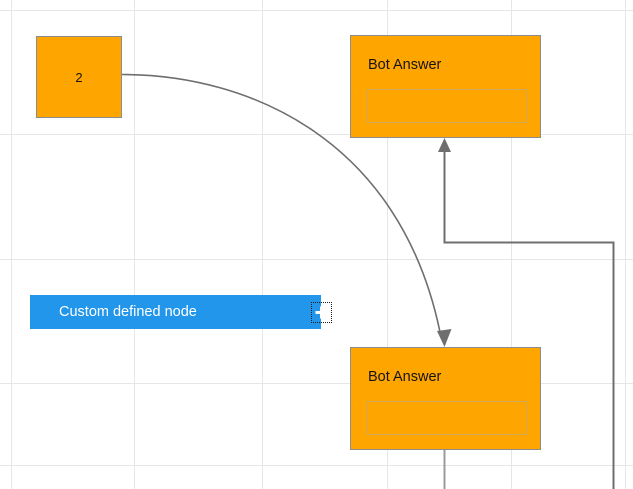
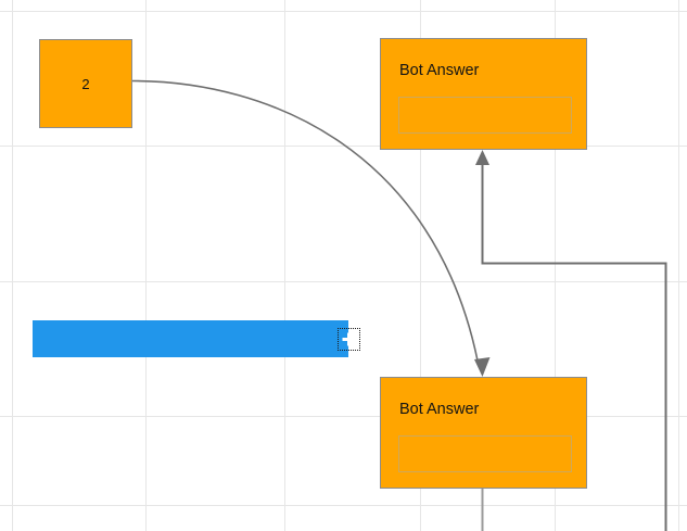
  2
  Bot Answer
  Bot Answer
- Custom defined node
